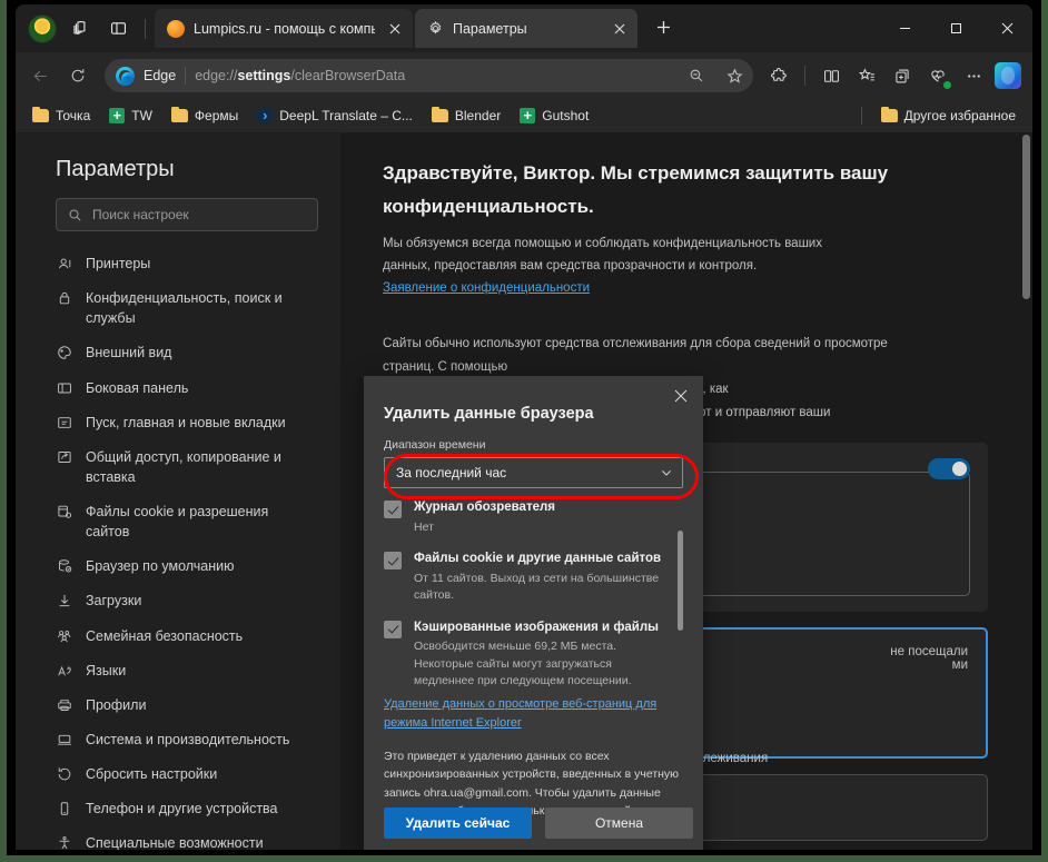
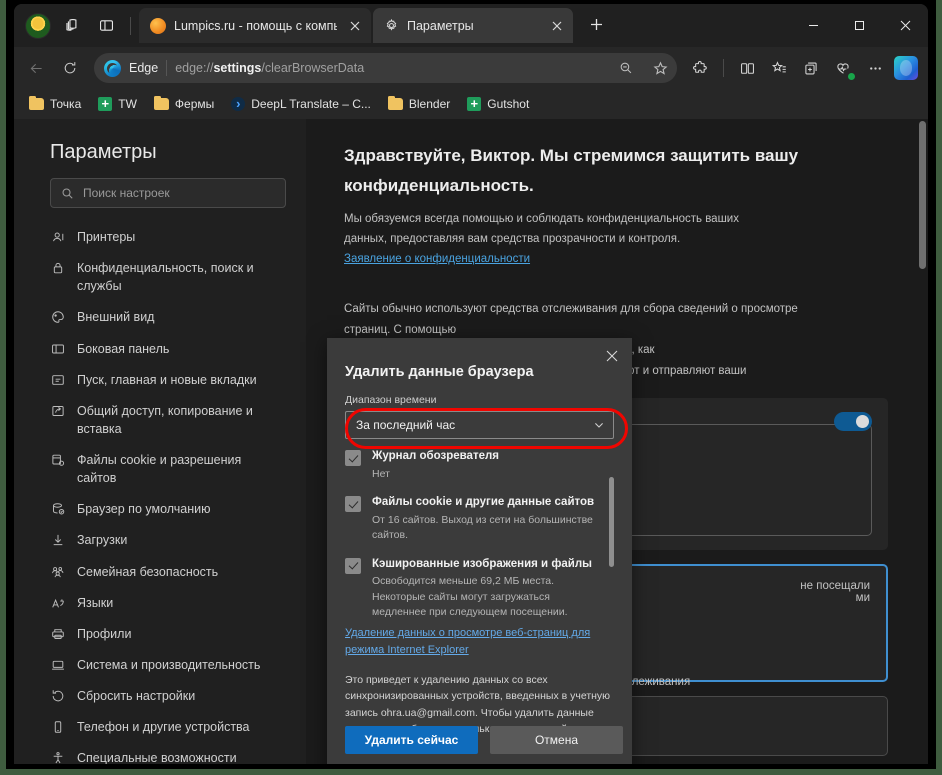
  Lumpics.ru - помощь с компь
  Параметры
  Edge
  edge://settings/clearBrowserData
  Точка
  TW
  Фермы
  DeepL Translate – C...
  Blender
  Gutshot
- Другое избранное
  Параметры
  Поиск настроек
  Принтеры
  Конфиденциальность, поиск и службы
  Внешний вид
  Боковая панель
  Пуск, главная и новые вкладки
  Общий доступ, копирование и вставка
  Файлы cookie и разрешения сайтов
  Браузер по умолчанию
  Загрузки
  Семейная безопасность
  Языки
  Профили
  Система и производительность
  Сбросить настройки
  Телефон и другие устройства
  Специальные возможности
  Здравствуйте, Виктор. Мы стремимся защитить вашу конфиденциальность.
  Мы обязуемся всегда помощью и соблюдать конфиденциальность ваших
  данных, предоставляя вам средства прозрачности и контроля.
  Заявление о конфиденциальности
  Сайты обычно используют средства отслеживания для сбора сведений о просмотре страниц. С помощью
  не посещали
  ми
  Удалить данные браузера
  Диапазон времени
  За последний час
  Журнал обозревателя
  Нет
  Файлы cookie и другие данные сайтов
- От 11 сайтов. Выход из сети на большинстве сайтов.
+ От 16 сайтов. Выход из сети на большинстве сайтов.
  Кэшированные изображения и файлы
  Освободится меньше 69,2 МБ места. Некоторые сайты могут загружаться медленнее при следующем посещении.
  Удаление данных о просмотре веб-страниц для режима Internet Explorer
  Удалить сейчас
  Отмена
